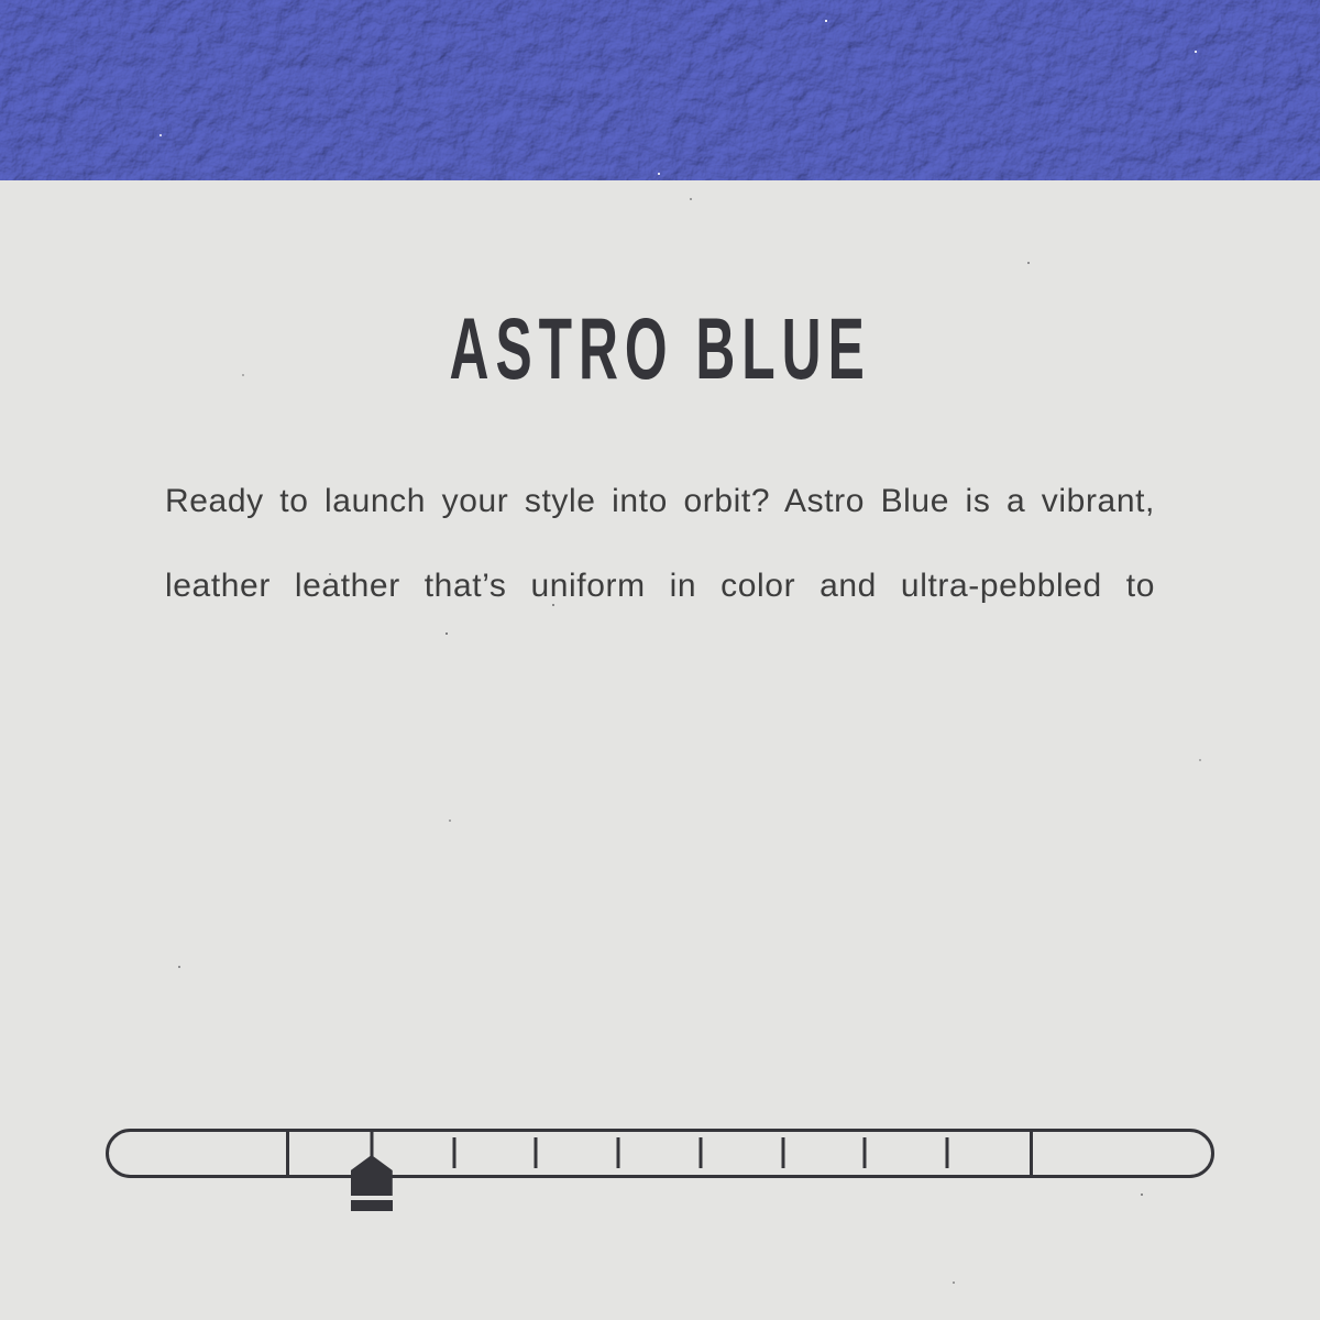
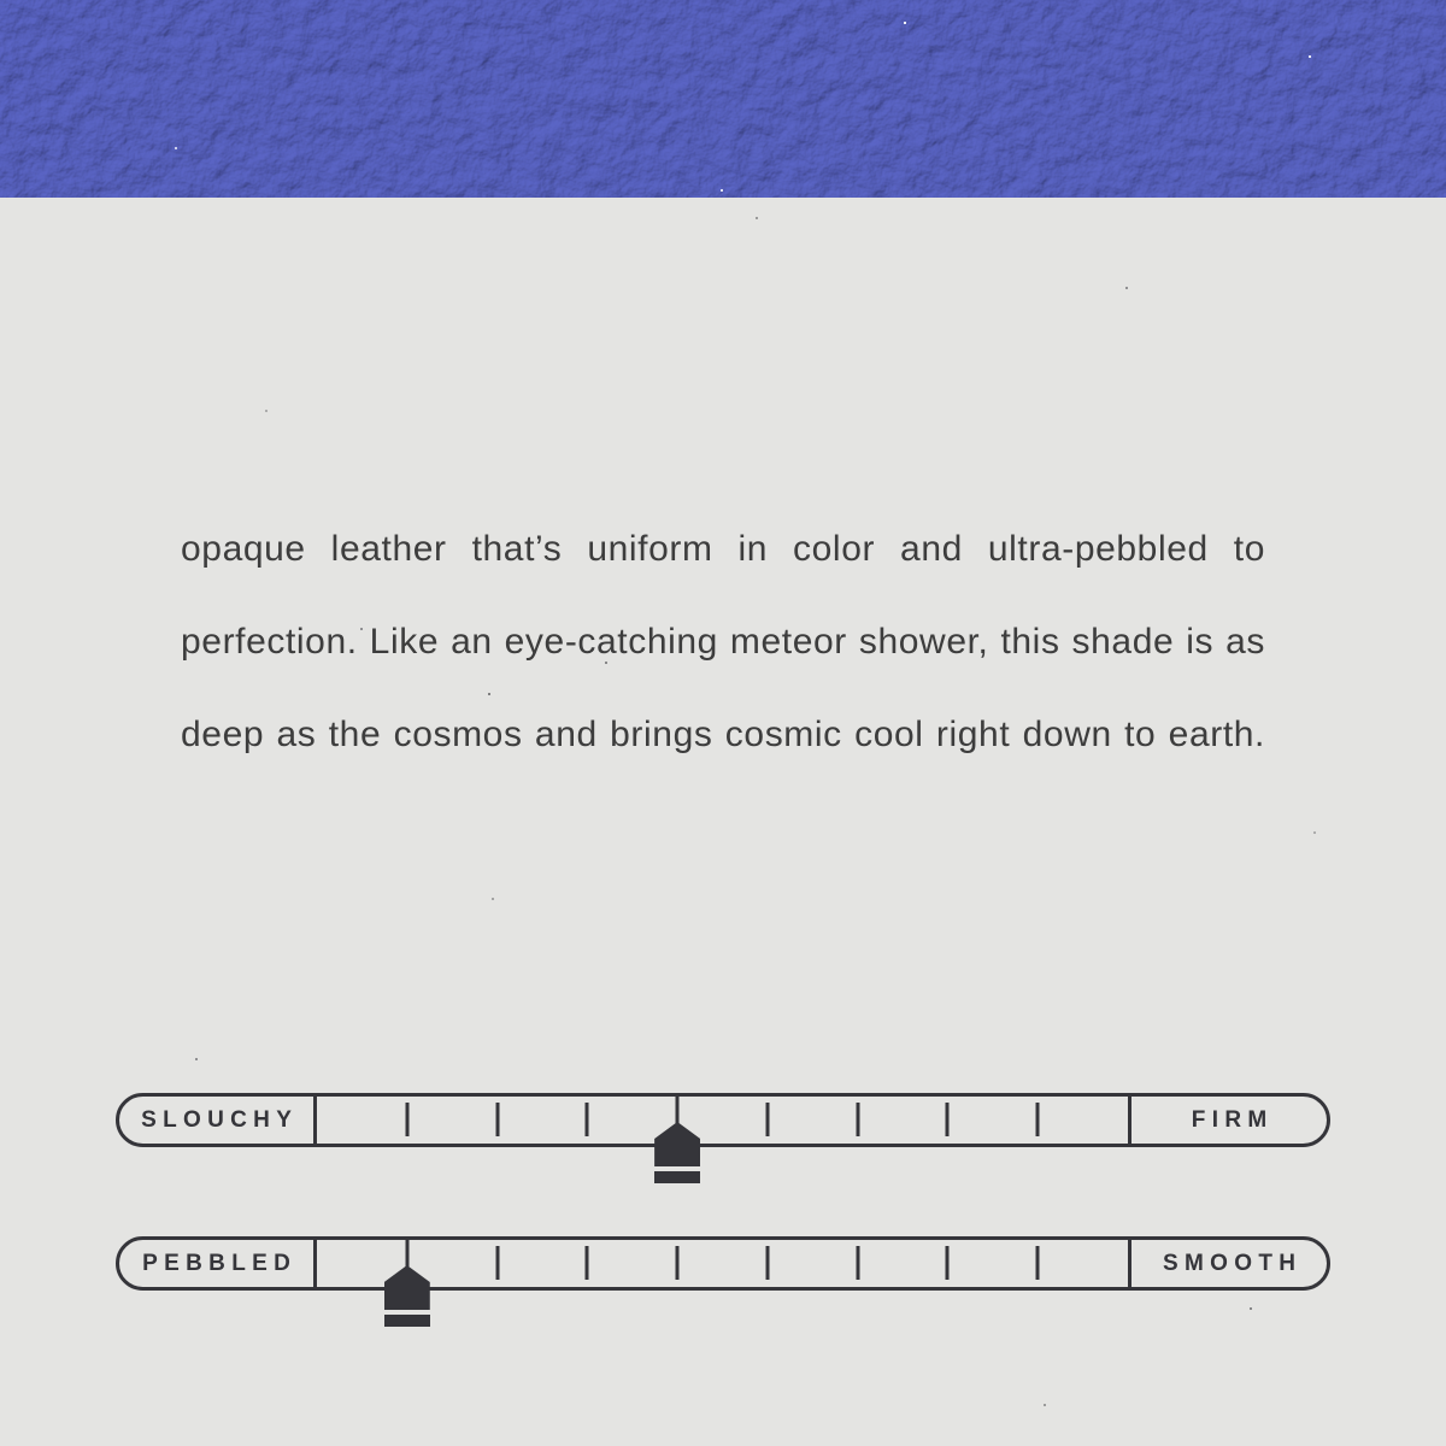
- ASTRO BLUE
- Ready to launch your style into orbit? Astro Blue is a vibrant,
- leather leather that’s uniform in color and ultra-pebbled to
+ opaque leather that’s uniform in color and ultra-pebbled to
+ perfection. Like an eye-catching meteor shower, this shade is as
+ deep as the cosmos and brings cosmic cool right down to earth.
+ SLOUCHY
+ FIRM
+ PEBBLED
+ SMOOTH
